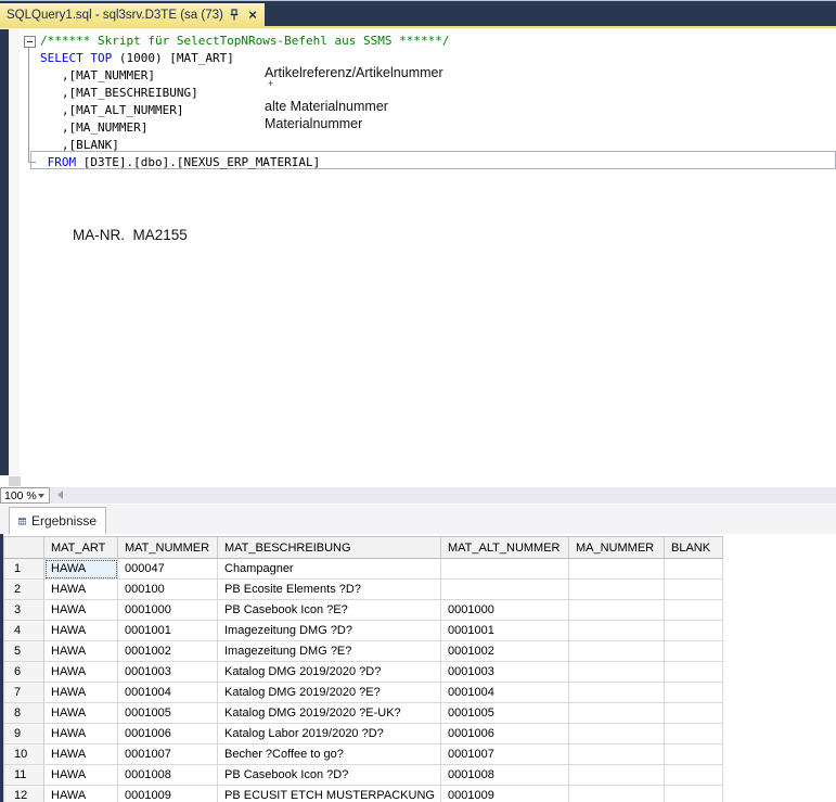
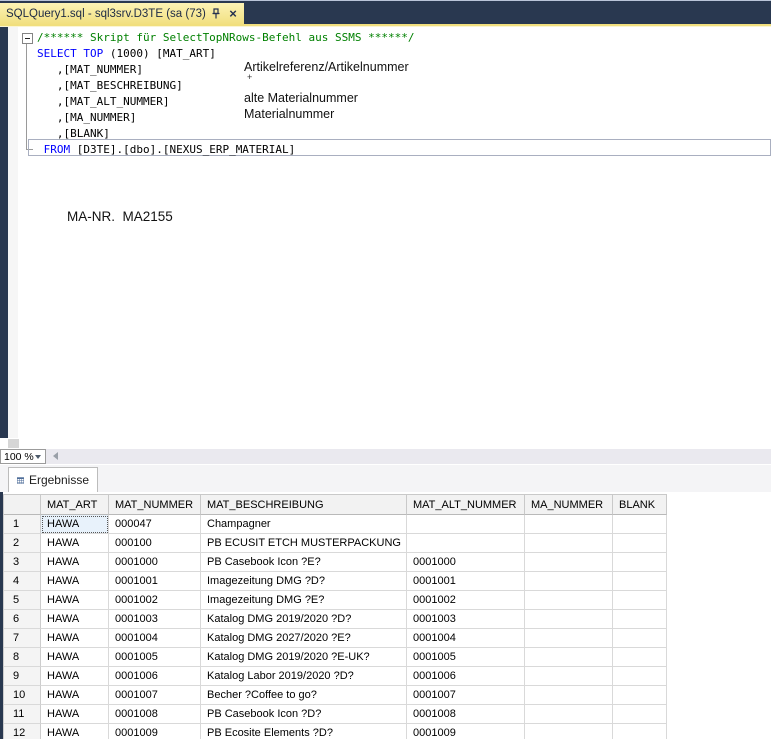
  SQLQuery1.sql - sql3srv.D3TE (sa (73)
  ×
  /****** Skript für SelectTopNRows-Befehl aus SSMS ******/
  SELECT TOP (1000) [MAT_ART]
  ,[MAT_NUMMER]
  ,[MAT_BESCHREIBUNG]
  ,[MAT_ALT_NUMMER]
  ,[MA_NUMMER]
  ,[BLANK]
  FROM [D3TE].[dbo].[NEXUS_ERP_MATERIAL]
  Artikelreferenz/Artikelnummer
  +
  alte Materialnummer
  Materialnummer
  MA-NR. MA2155
  100 %
  Ergebnisse
  MAT_ART
  MAT_NUMMER
  MAT_BESCHREIBUNG
  MAT_ALT_NUMMER
  MA_NUMMER
  BLANK
  1
  HAWA
  000047
  Champagner
  2
  HAWA
  000100
- PB Ecosite Elements ?D?
+ PB ECUSIT ETCH MUSTERPACKUNG
  3
  HAWA
  0001000
  PB Casebook Icon ?E?
  0001000
  4
  HAWA
  0001001
  Imagezeitung DMG ?D?
  0001001
  5
  HAWA
  0001002
  Imagezeitung DMG ?E?
  0001002
  6
  HAWA
  0001003
  Katalog DMG 2019/2020 ?D?
  0001003
  7
  HAWA
  0001004
- Katalog DMG 2019/2020 ?E?
+ Katalog DMG 2027/2020 ?E?
  0001004
  8
  HAWA
  0001005
  Katalog DMG 2019/2020 ?E-UK?
  0001005
  9
  HAWA
  0001006
  Katalog Labor 2019/2020 ?D?
  0001006
  10
  HAWA
  0001007
  Becher ?Coffee to go?
  0001007
  11
  HAWA
  0001008
  PB Casebook Icon ?D?
  0001008
  12
  HAWA
  0001009
- PB ECUSIT ETCH MUSTERPACKUNG
+ PB Ecosite Elements ?D?
  0001009
